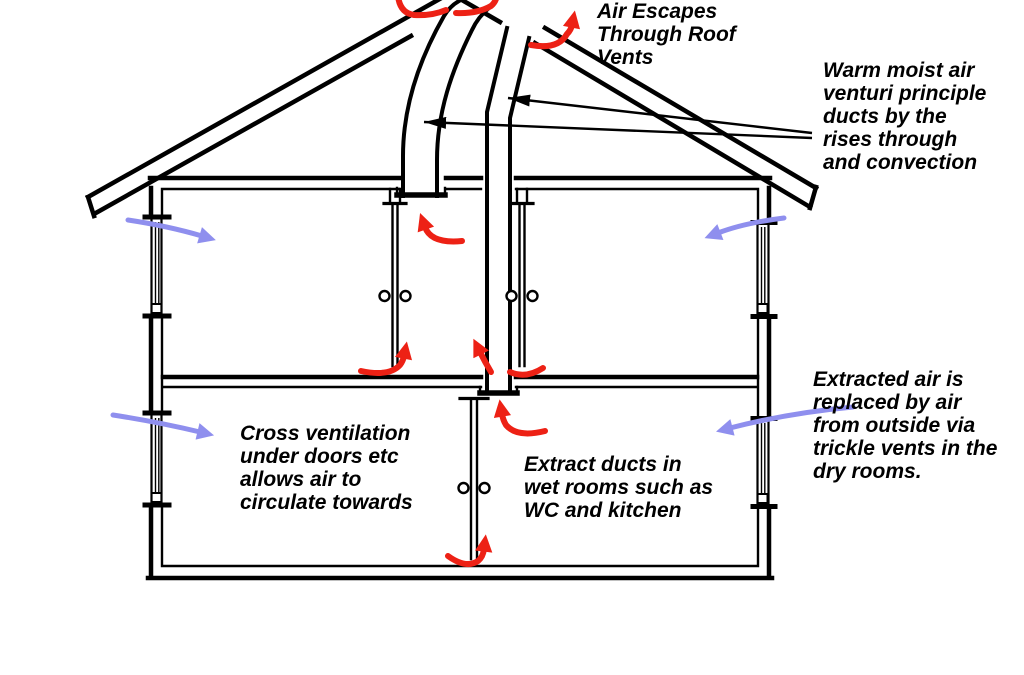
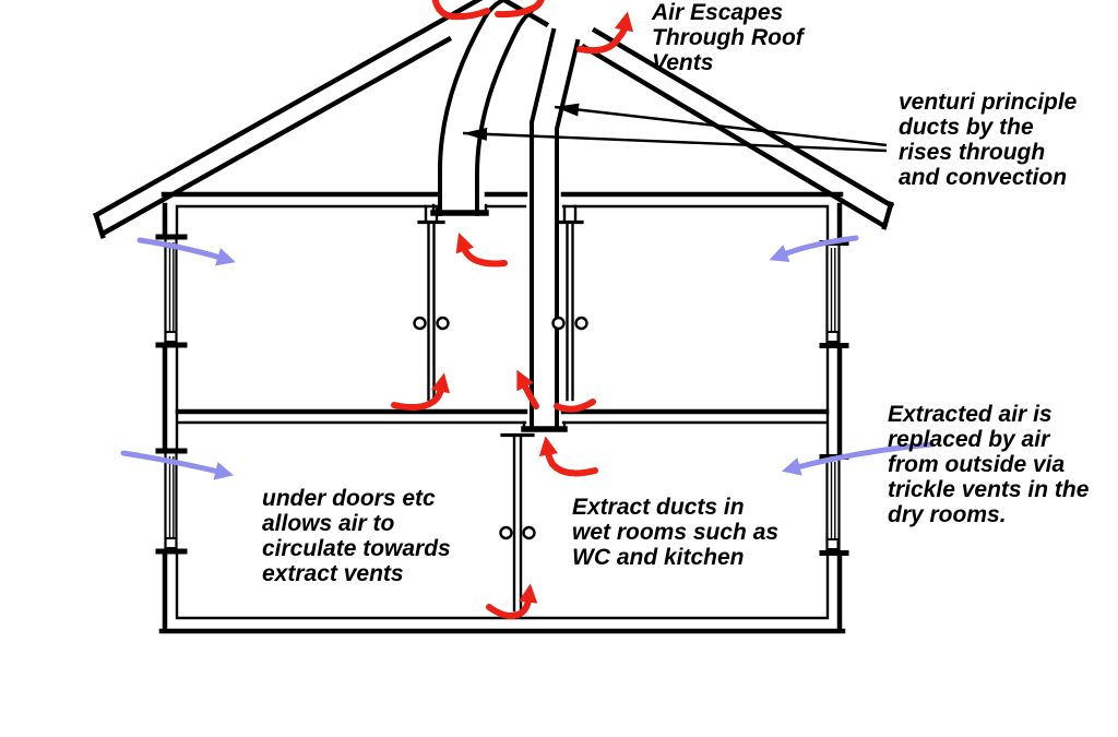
  Air Escapes
  Through Roof
  Vents
- Warm moist air
  venturi principle
  ducts by the
  rises through
  and convection
- Cross ventilation
  under doors etc
  allows air to
  circulate towards
+ extract vents
  Extract ducts in
  wet rooms such as
  WC and kitchen
  Extracted air is
  replaced by air
  from outside via
  trickle vents in the
  dry rooms.
